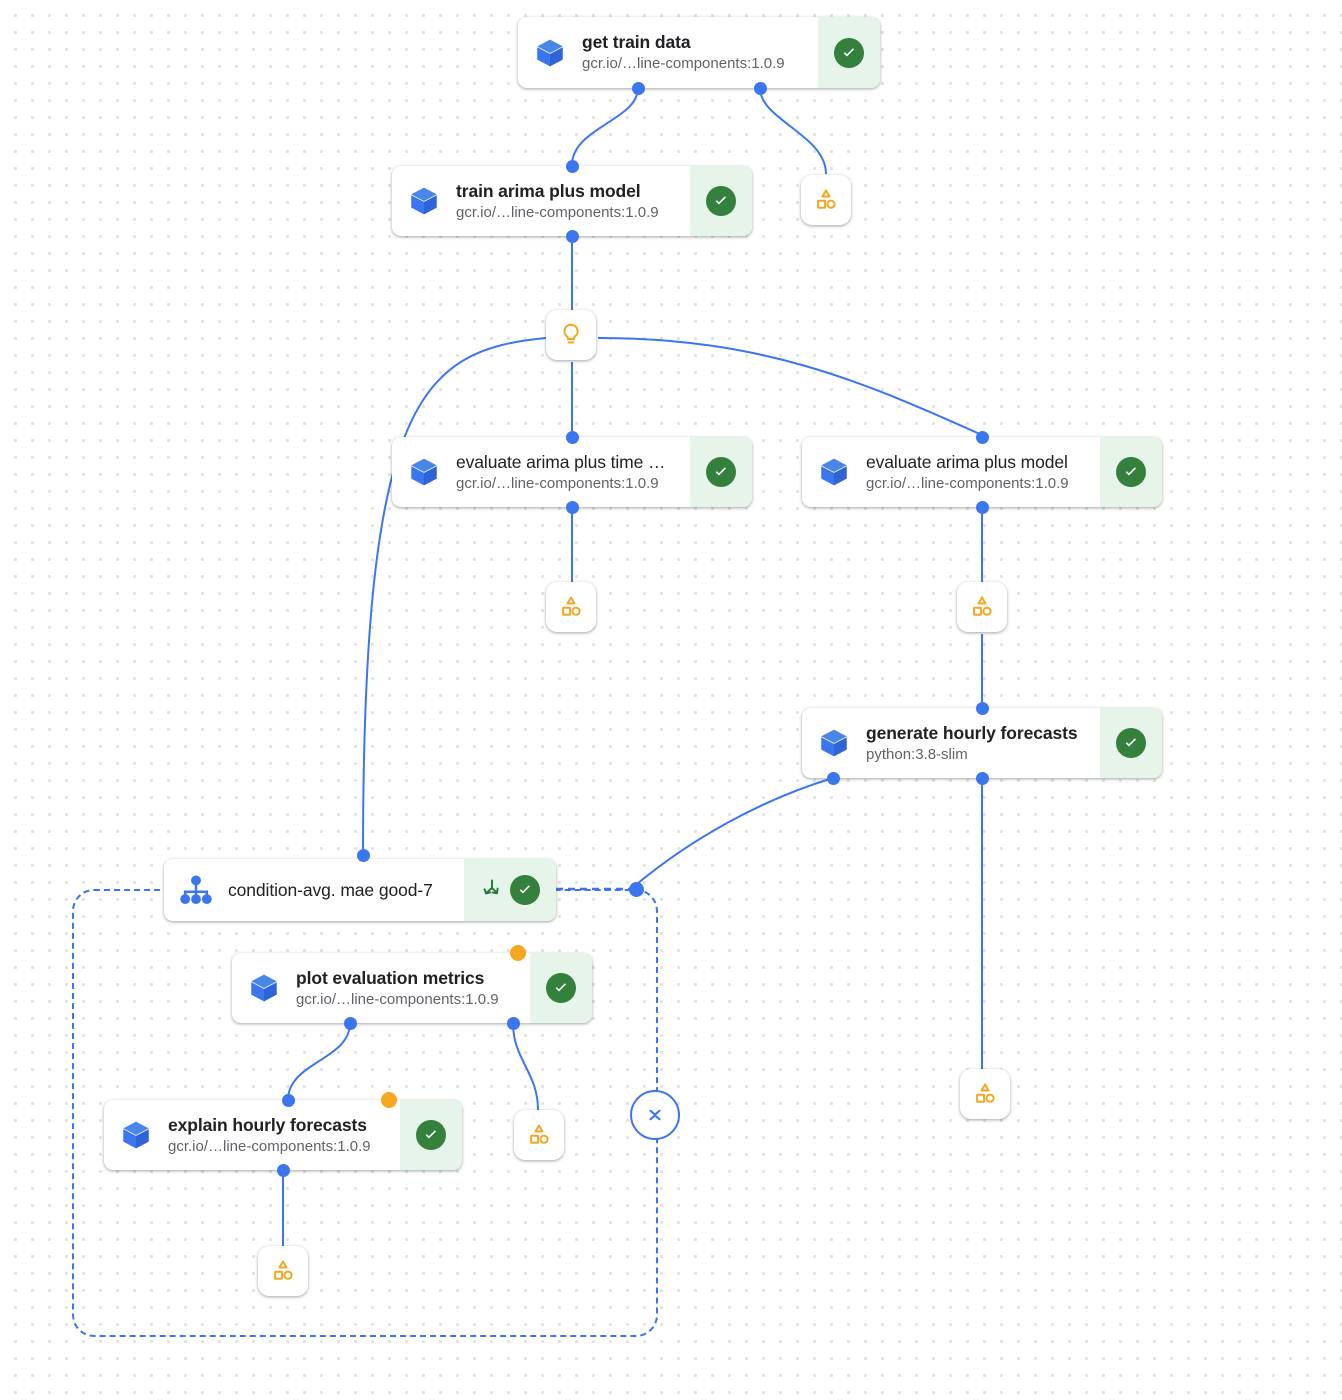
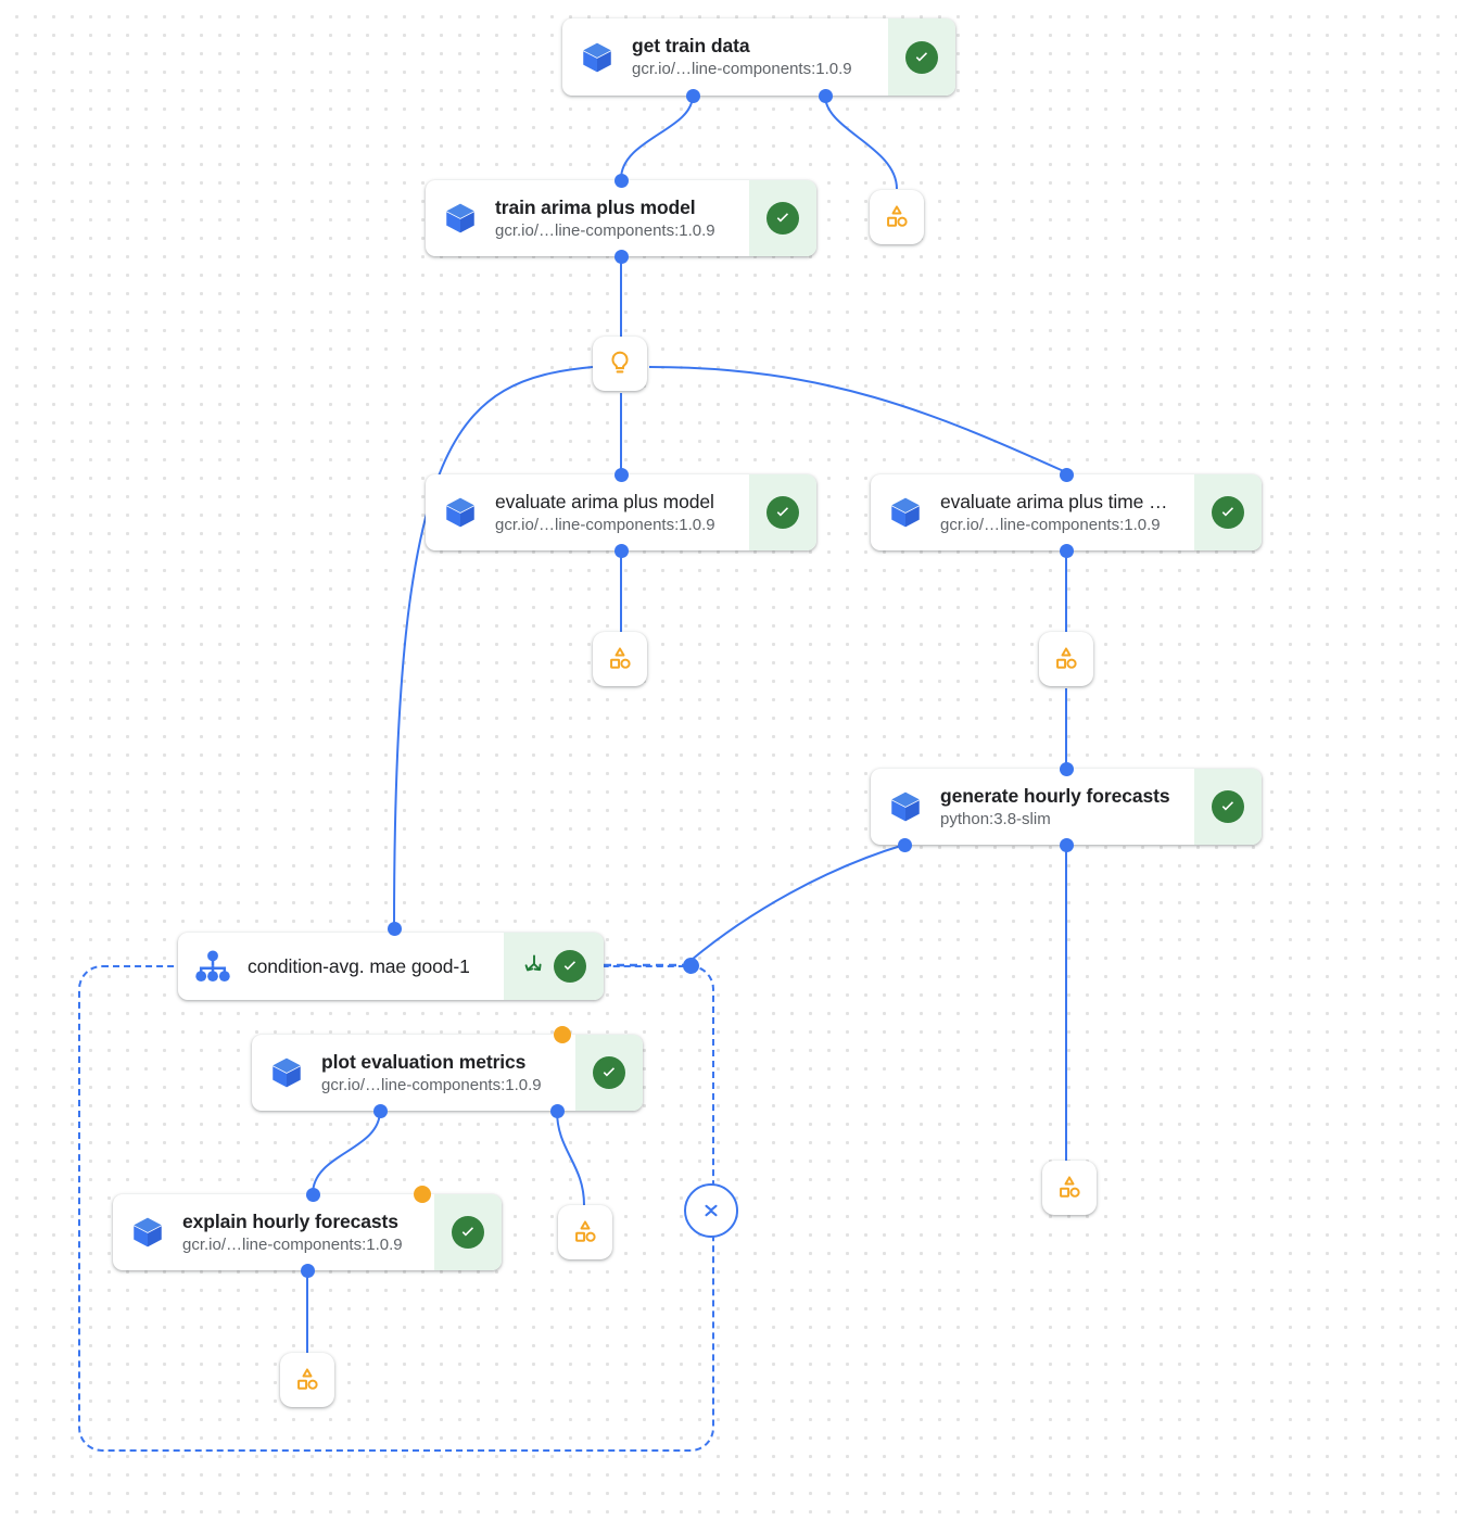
  get train data
  gcr.io/…line-components:1.0.9
  train arima plus model
  gcr.io/…line-components:1.0.9
- evaluate arima plus time …
+ evaluate arima plus model
  gcr.io/…line-components:1.0.9
- evaluate arima plus model
+ evaluate arima plus time …
  gcr.io/…line-components:1.0.9
  generate hourly forecasts
  python:3.8-slim
- condition-avg. mae good-7
+ condition-avg. mae good-1
  plot evaluation metrics
  gcr.io/…line-components:1.0.9
  explain hourly forecasts
  gcr.io/…line-components:1.0.9
